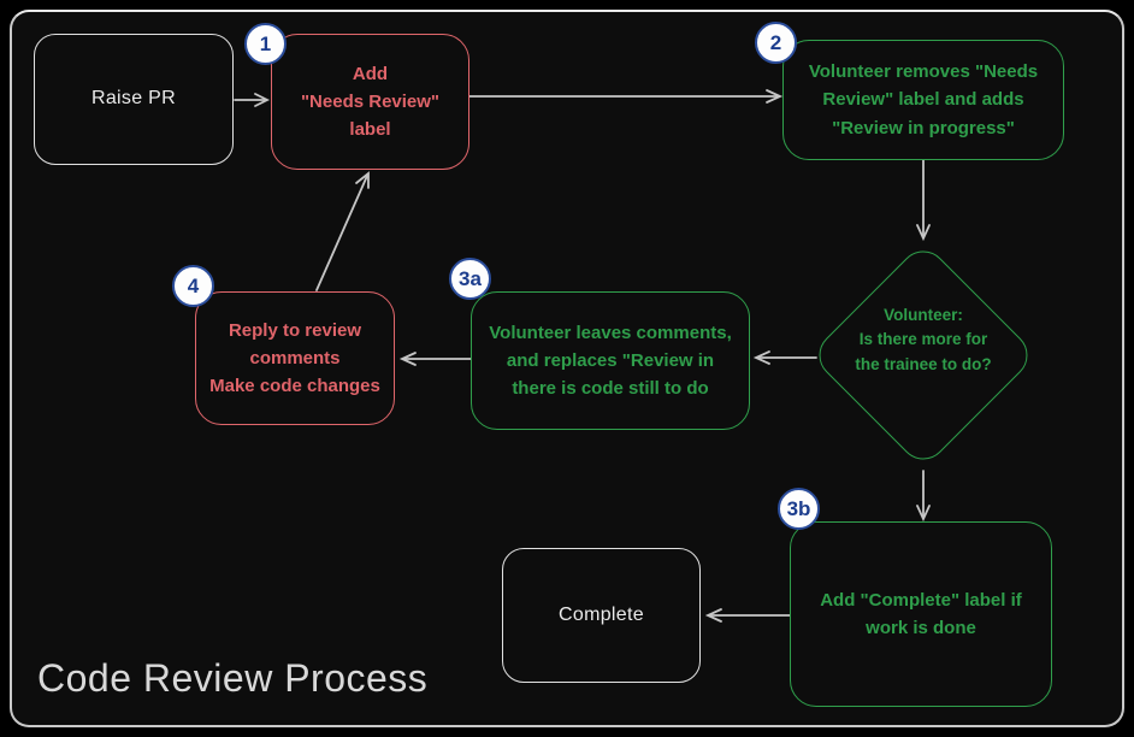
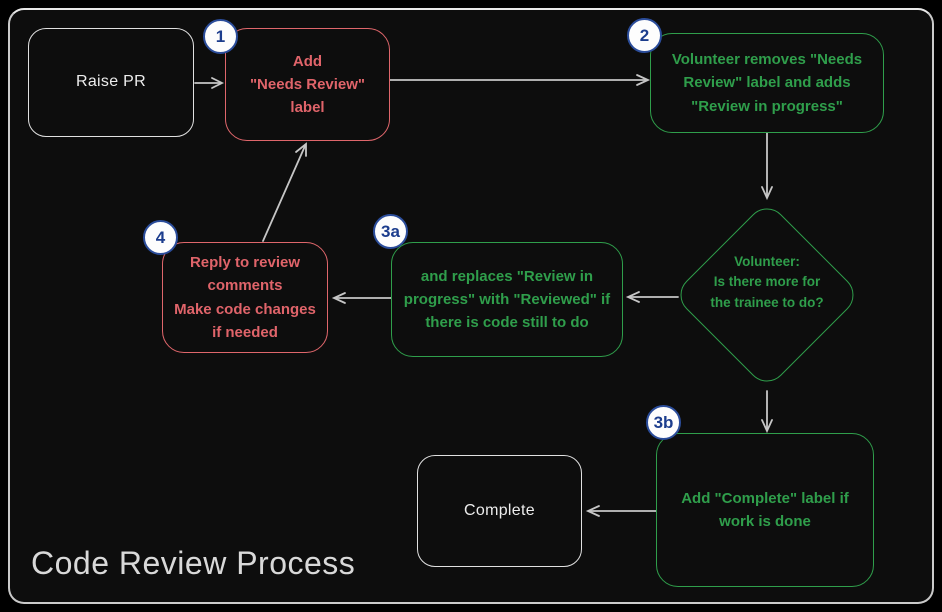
  Raise PR
  Add
  "Needs Review"
  label
  Volunteer removes "Needs
  Review" label and adds
  "Review in progress"
  Volunteer:
  Is there more for
  the trainee to do?
- Volunteer leaves comments,
  and replaces "Review in
+ progress" with "Reviewed" if
  there is code still to do
  Reply to review
  comments
  Make code changes
+ if needed
  Add "Complete" label if
  work is done
  Complete
  1
  2
  3a
  3b
  4
  Code Review Process
